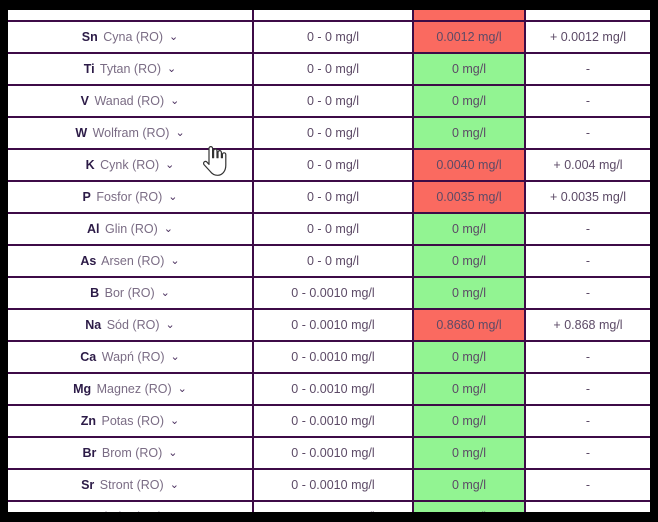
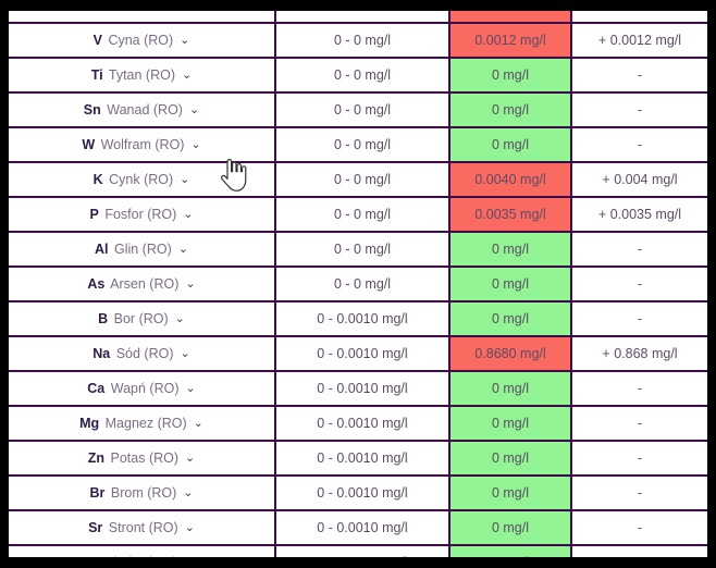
- Sn Cyna (RO) ⌄	0 - 0 mg/l	0.0012 mg/l	+ 0.0012 mg/l
+ V Cyna (RO) ⌄	0 - 0 mg/l	0.0012 mg/l	+ 0.0012 mg/l
  Ti Tytan (RO) ⌄	0 - 0 mg/l	0 mg/l	-
- V Wanad (RO) ⌄	0 - 0 mg/l	0 mg/l	-
+ Sn Wanad (RO) ⌄	0 - 0 mg/l	0 mg/l	-
  W Wolfram (RO) ⌄	0 - 0 mg/l	0 mg/l	-
  K Cynk (RO) ⌄	0 - 0 mg/l	0.0040 mg/l	+ 0.004 mg/l
  P Fosfor (RO) ⌄	0 - 0 mg/l	0.0035 mg/l	+ 0.0035 mg/l
  Al Glin (RO) ⌄	0 - 0 mg/l	0 mg/l	-
  As Arsen (RO) ⌄	0 - 0 mg/l	0 mg/l	-
  B Bor (RO) ⌄	0 - 0.0010 mg/l	0 mg/l	-
  Na Sód (RO) ⌄	0 - 0.0010 mg/l	0.8680 mg/l	+ 0.868 mg/l
  Ca Wapń (RO) ⌄	0 - 0.0010 mg/l	0 mg/l	-
  Mg Magnez (RO) ⌄	0 - 0.0010 mg/l	0 mg/l	-
  Zn Potas (RO) ⌄	0 - 0.0010 mg/l	0 mg/l	-
  Br Brom (RO) ⌄	0 - 0.0010 mg/l	0 mg/l	-
  Sr Stront (RO) ⌄	0 - 0.0010 mg/l	0 mg/l	-
